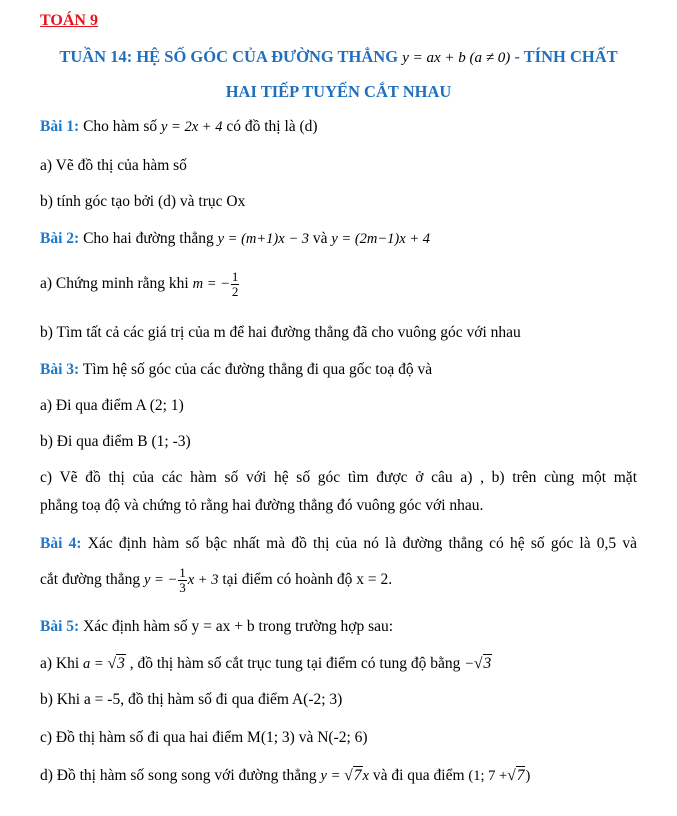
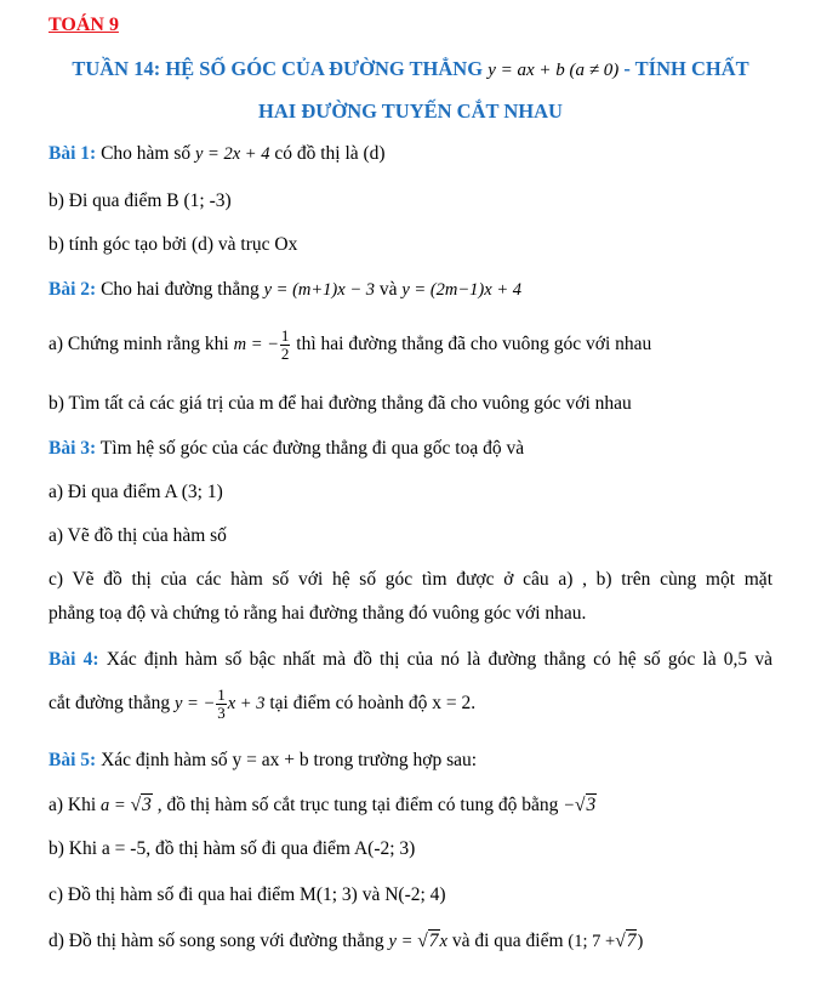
  TOÁN 9
  TUẦN 14: HỆ SỐ GÓC CỦA ĐƯỜNG THẲNG y = ax + b (a ≠ 0) - TÍNH CHẤT
- HAI TIẾP TUYẾN CẮT NHAU
+ HAI ĐƯỜNG TUYẾN CẮT NHAU
  Bài 1: Cho hàm số y = 2x + 4 có đồ thị là (d)
- a) Vẽ đồ thị của hàm số
+ b) Đi qua điểm B (1; -3)
  b) tính góc tạo bởi (d) và trục Ox
  Bài 2: Cho hai đường thẳng y = (m+1)x − 3 và y = (2m−1)x + 4
  a) Chứng minh rằng khi m = −
  1
  2
+ thì hai đường thẳng đã cho vuông góc với nhau
  b) Tìm tất cả các giá trị của m để hai đường thẳng đã cho vuông góc với nhau
  Bài 3: Tìm hệ số góc của các đường thẳng đi qua gốc toạ độ và
- a) Đi qua điểm A (2; 1)
+ a) Đi qua điểm A (3; 1)
- b) Đi qua điểm B (1; -3)
+ a) Vẽ đồ thị của hàm số
  c) Vẽ đồ thị của các hàm số với hệ số góc tìm được ở câu a) , b) trên cùng một mặt
  phẳng toạ độ và chứng tỏ rằng hai đường thẳng đó vuông góc với nhau.
  Bài 4: Xác định hàm số bậc nhất mà đồ thị của nó là đường thẳng có hệ số góc là 0,5 và
  cắt đường thẳng y = −
  1
  3
  x + 3 tại điểm có hoành độ x = 2.
  Bài 5: Xác định hàm số y = ax + b trong trường hợp sau:
  a) Khi a = √3 , đồ thị hàm số cắt trục tung tại điểm có tung độ bằng −√3
  b) Khi a = -5, đồ thị hàm số đi qua điểm A(-2; 3)
- c) Đồ thị hàm số đi qua hai điểm M(1; 3) và N(-2; 6)
+ c) Đồ thị hàm số đi qua hai điểm M(1; 3) và N(-2; 4)
  d) Đồ thị hàm số song song với đường thẳng y = √7x và đi qua điểm (1; 7 +√7)
